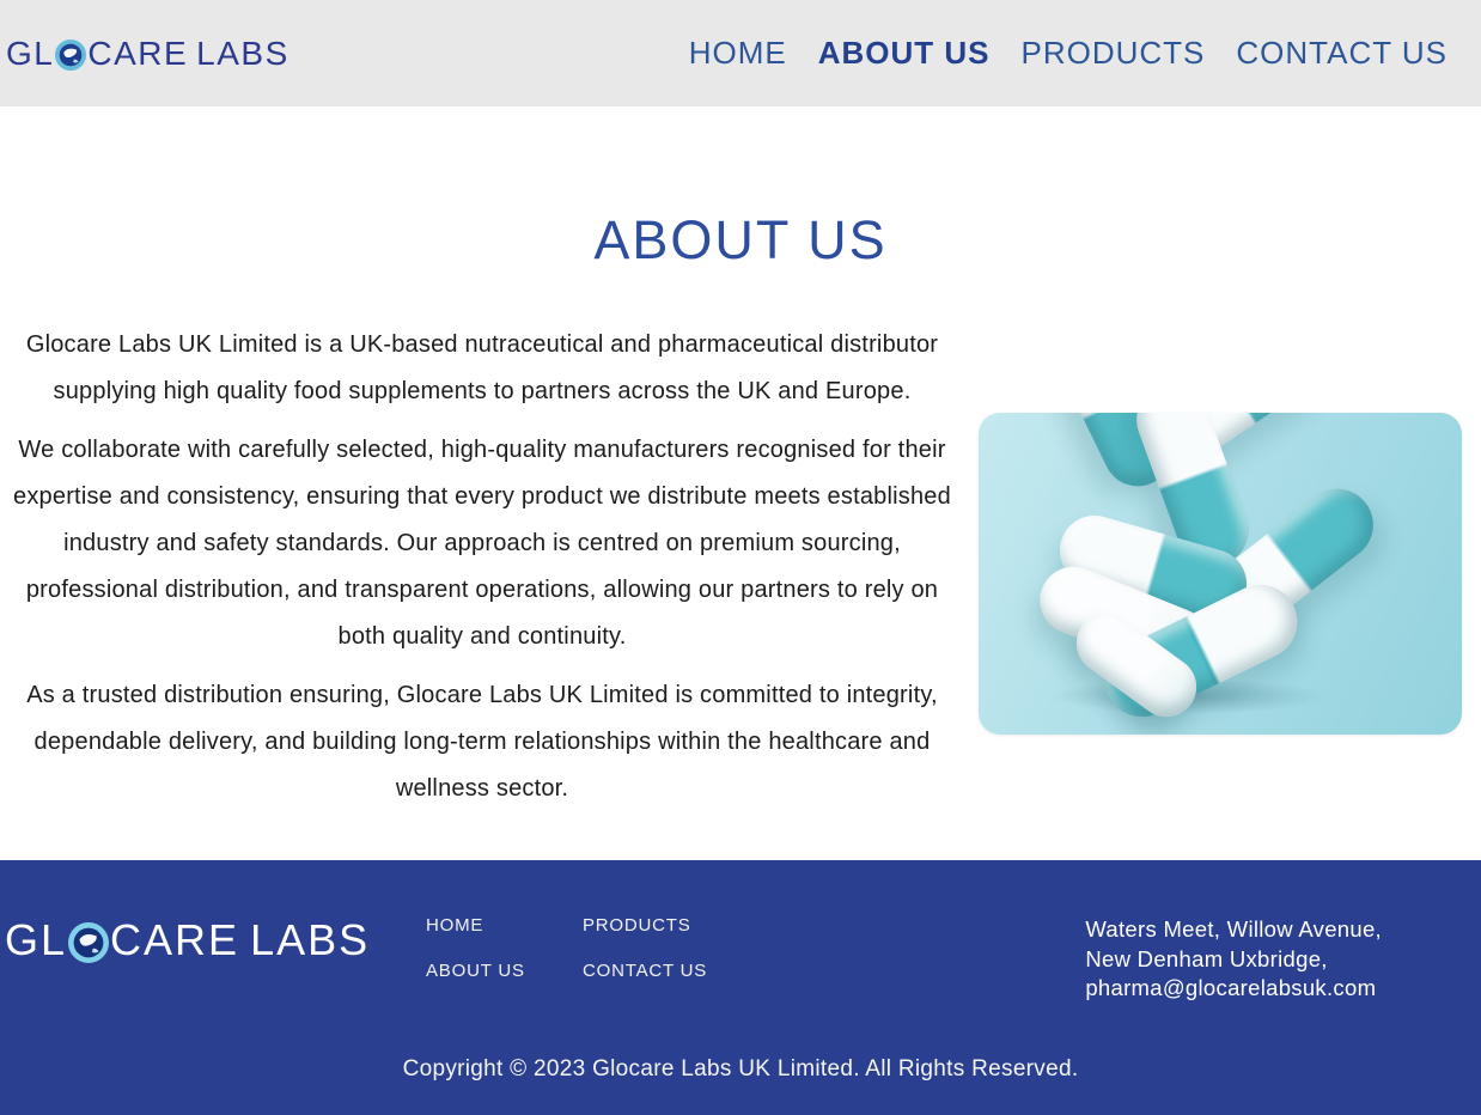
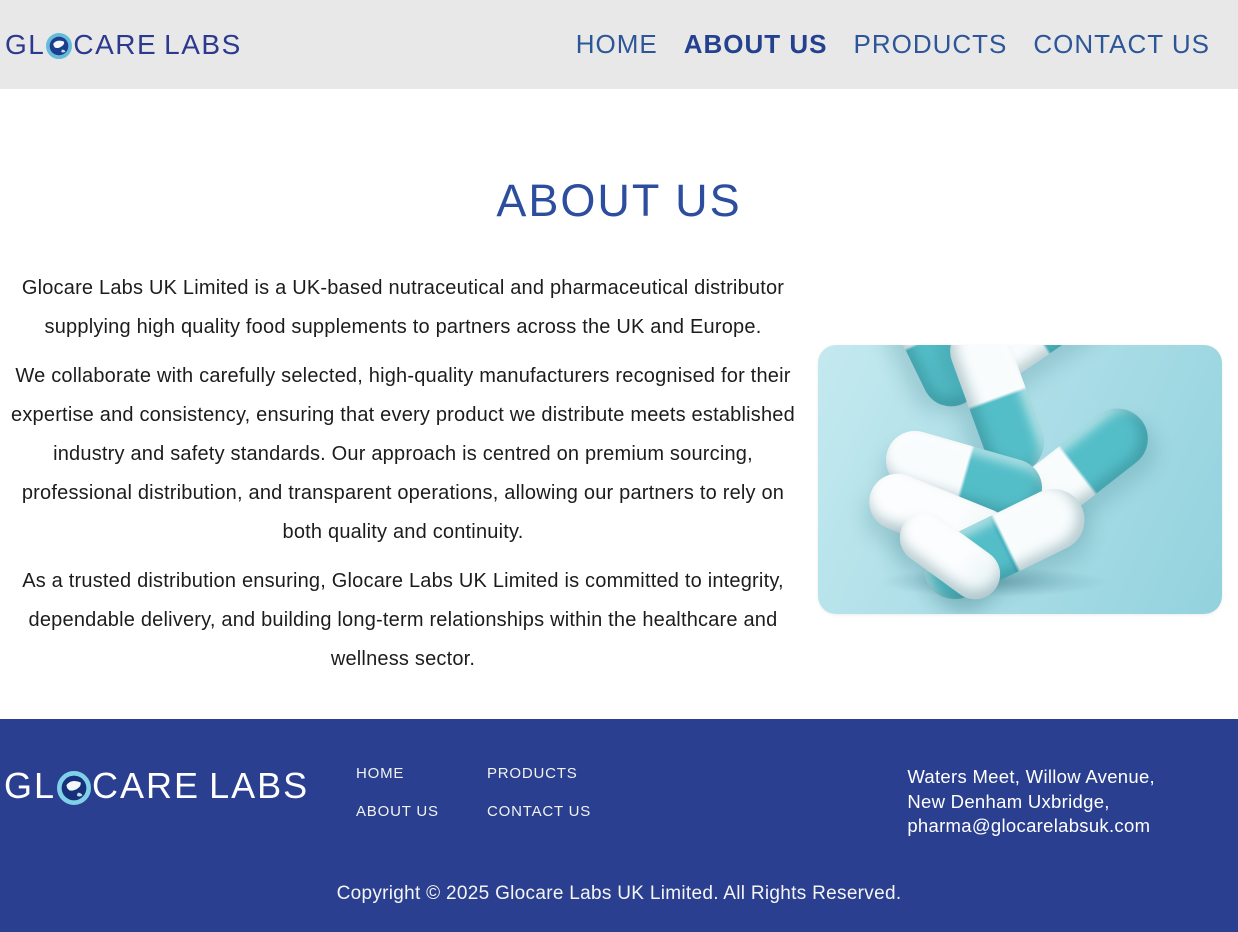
  GL
  CARE
  LABS
  HOME
  ABOUT US
  PRODUCTS
  CONTACT US
  ABOUT US
  Glocare Labs UK Limited is a UK-based nutraceutical and pharmaceutical distributor supplying high quality food supplements to partners across the UK and Europe.
  We collaborate with carefully selected, high-quality manufacturers recognised for their expertise and consistency, ensuring that every product we distribute meets established industry and safety standards. Our approach is centred on premium sourcing, professional distribution, and transparent operations, allowing our partners to rely on both quality and continuity.
  As a trusted distribution ensuring, Glocare Labs UK Limited is committed to integrity, dependable delivery, and building long-term relationships within the healthcare and wellness sector.
  GL
  CARE
  LABS
  HOME
  ABOUT US
  PRODUCTS
  CONTACT US
  Waters Meet, Willow Avenue,
  New Denham Uxbridge,
  pharma@glocarelabsuk.com
- Copyright © 2023 Glocare Labs UK Limited. All Rights Reserved.
+ Copyright © 2025 Glocare Labs UK Limited. All Rights Reserved.
